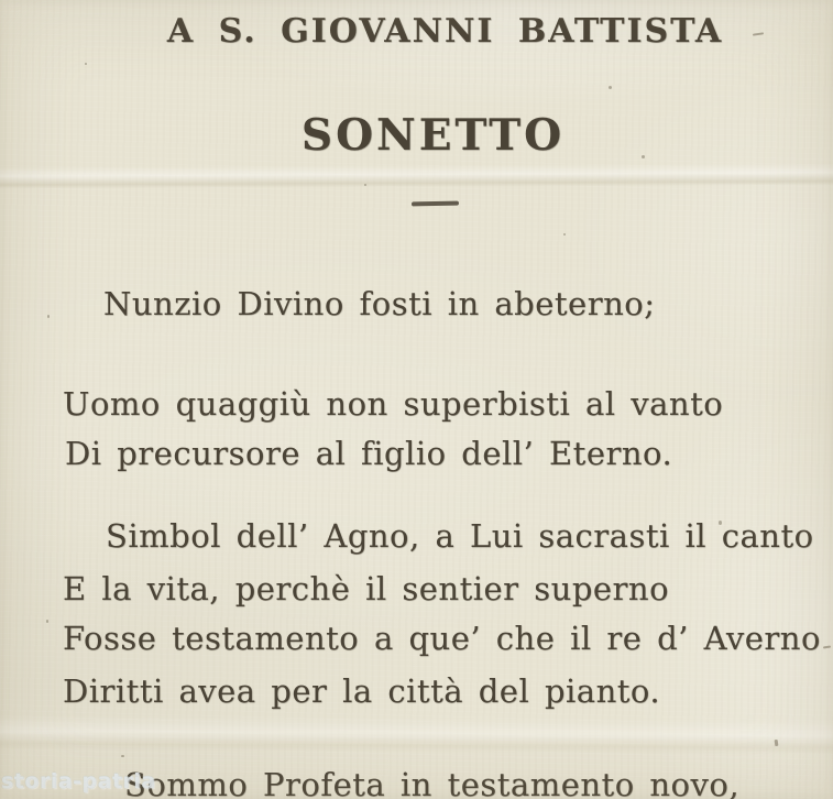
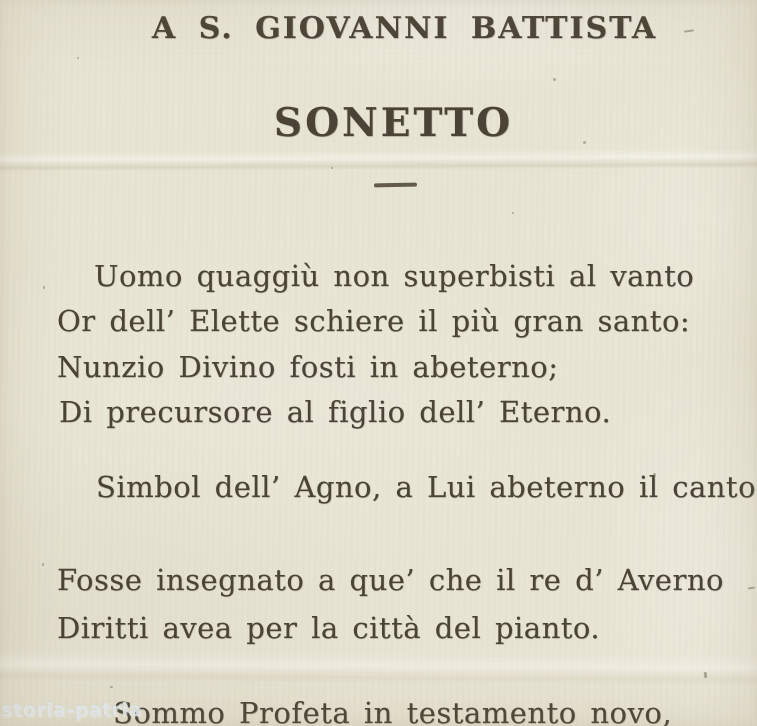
  A S. GIOVANNI BATTISTA
  SONETTO
- Nunzio Divino fosti in abeterno;
+ Uomo quaggiù non superbisti al vanto
+ Or dell’ Elette schiere il più gran santo:
- Uomo quaggiù non superbisti al vanto
+ Nunzio Divino fosti in abeterno;
  Di precursore al figlio dell’ Eterno.
- Simbol dell’ Agno, a Lui sacrasti il canto
+ Simbol dell’ Agno, a Lui abeterno il canto
- E la vita, perchè il sentier superno
- Fosse testamento a que’ che il re d’ Averno
+ Fosse insegnato a que’ che il re d’ Averno
  Diritti avea per la città del pianto.
  Sommo Profeta in testamento novo,
  storia-patria
